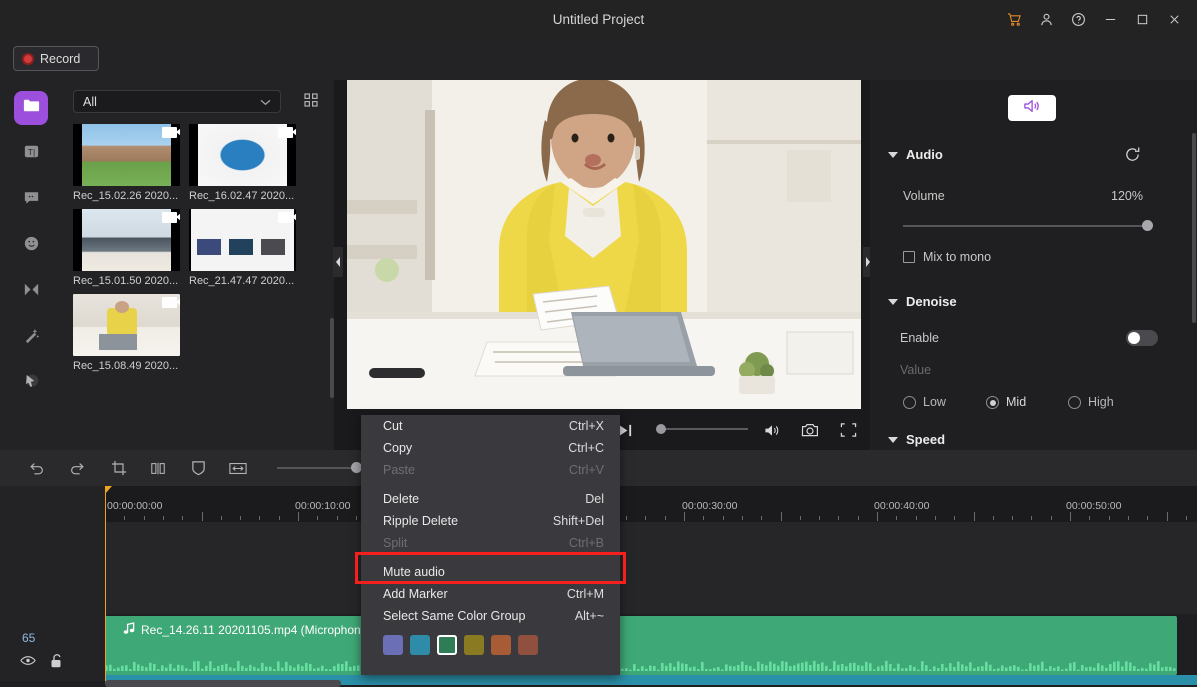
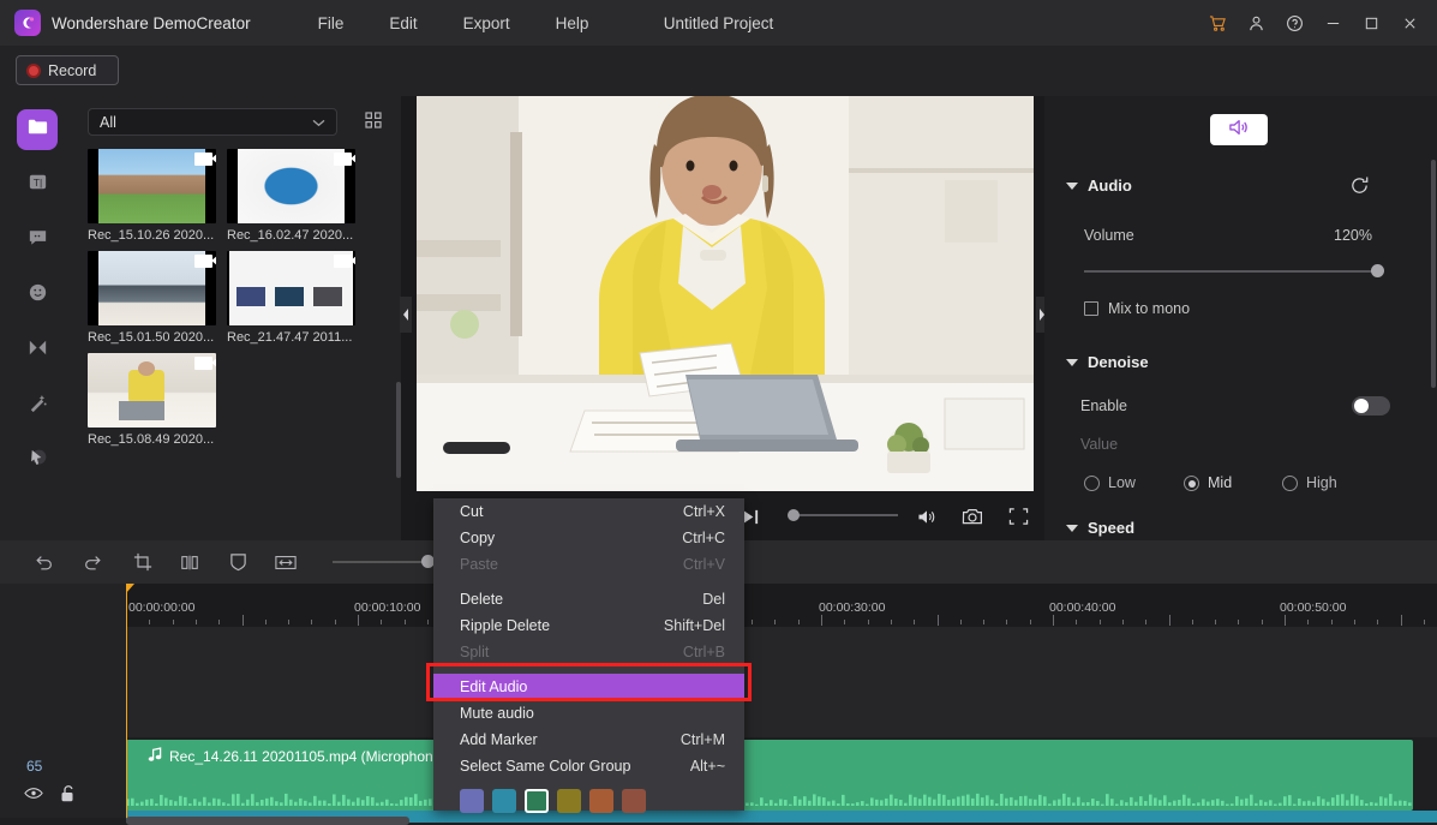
+ Wondershare DemoCreator
+ File
+ Edit
+ Export
+ Help
  Untitled Project
  Record
  T|
  All
- Rec_15.02.26 2020...
+ Rec_15.10.26 2020...
  Rec_16.02.47 2020...
  Rec_15.01.50 2020...
- Rec_21.47.47 2020...
+ Rec_21.47.47 2011...
  Rec_15.08.49 2020...
  Audio
  Volume
  120%
  Mix to mono
  Denoise
  Enable
  Value
  Low
  Mid
  High
  Speed
  65
  00:00:00:00
  00:00:10:00
  00:00:30:00
  00:00:40:00
  00:00:50:00
  Rec_14.26.11 20201105.mp4 (Microphon
  Cut
  Ctrl+X
  Copy
  Ctrl+C
  Paste
  Ctrl+V
  Delete
  Del
  Ripple Delete
  Shift+Del
  Split
  Ctrl+B
+ Edit Audio
  Mute audio
  Add Marker
  Ctrl+M
  Select Same Color Group
  Alt+~
